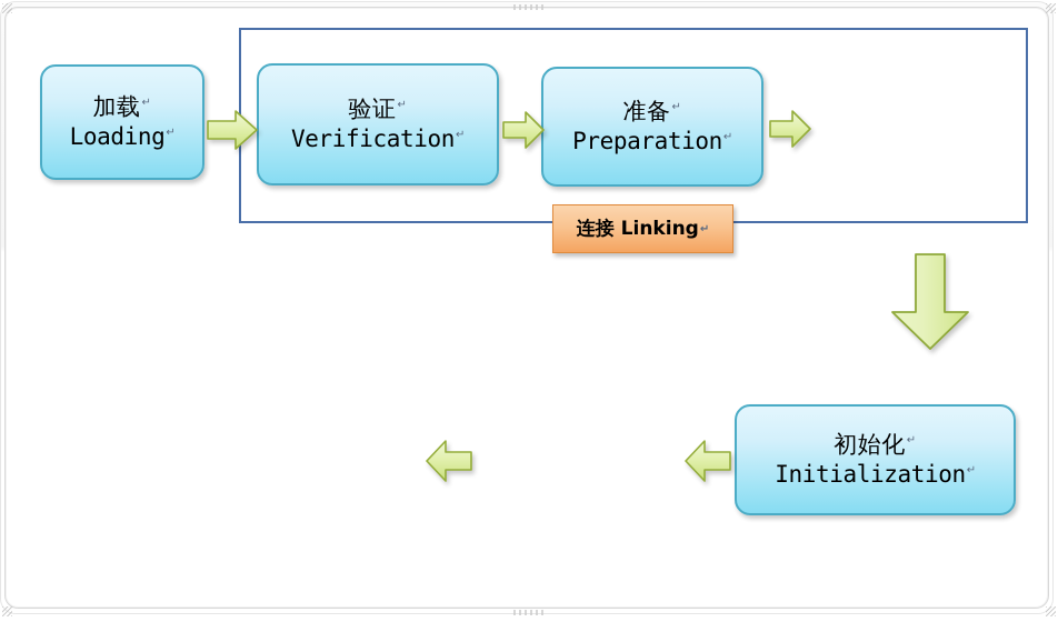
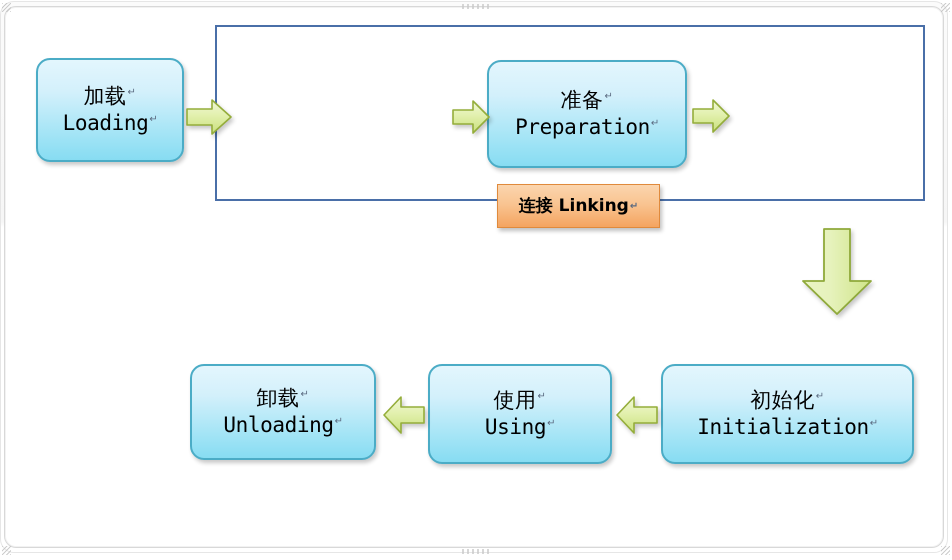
  加载↵
  Loading↵
- 验证↵
- Verification↵
  准备↵
  Preparation↵
  初始化↵
  Initialization↵
+ 使用↵
+ Using↵
+ 卸载↵
+ Unloading↵
  连接 Linking
  ↵
